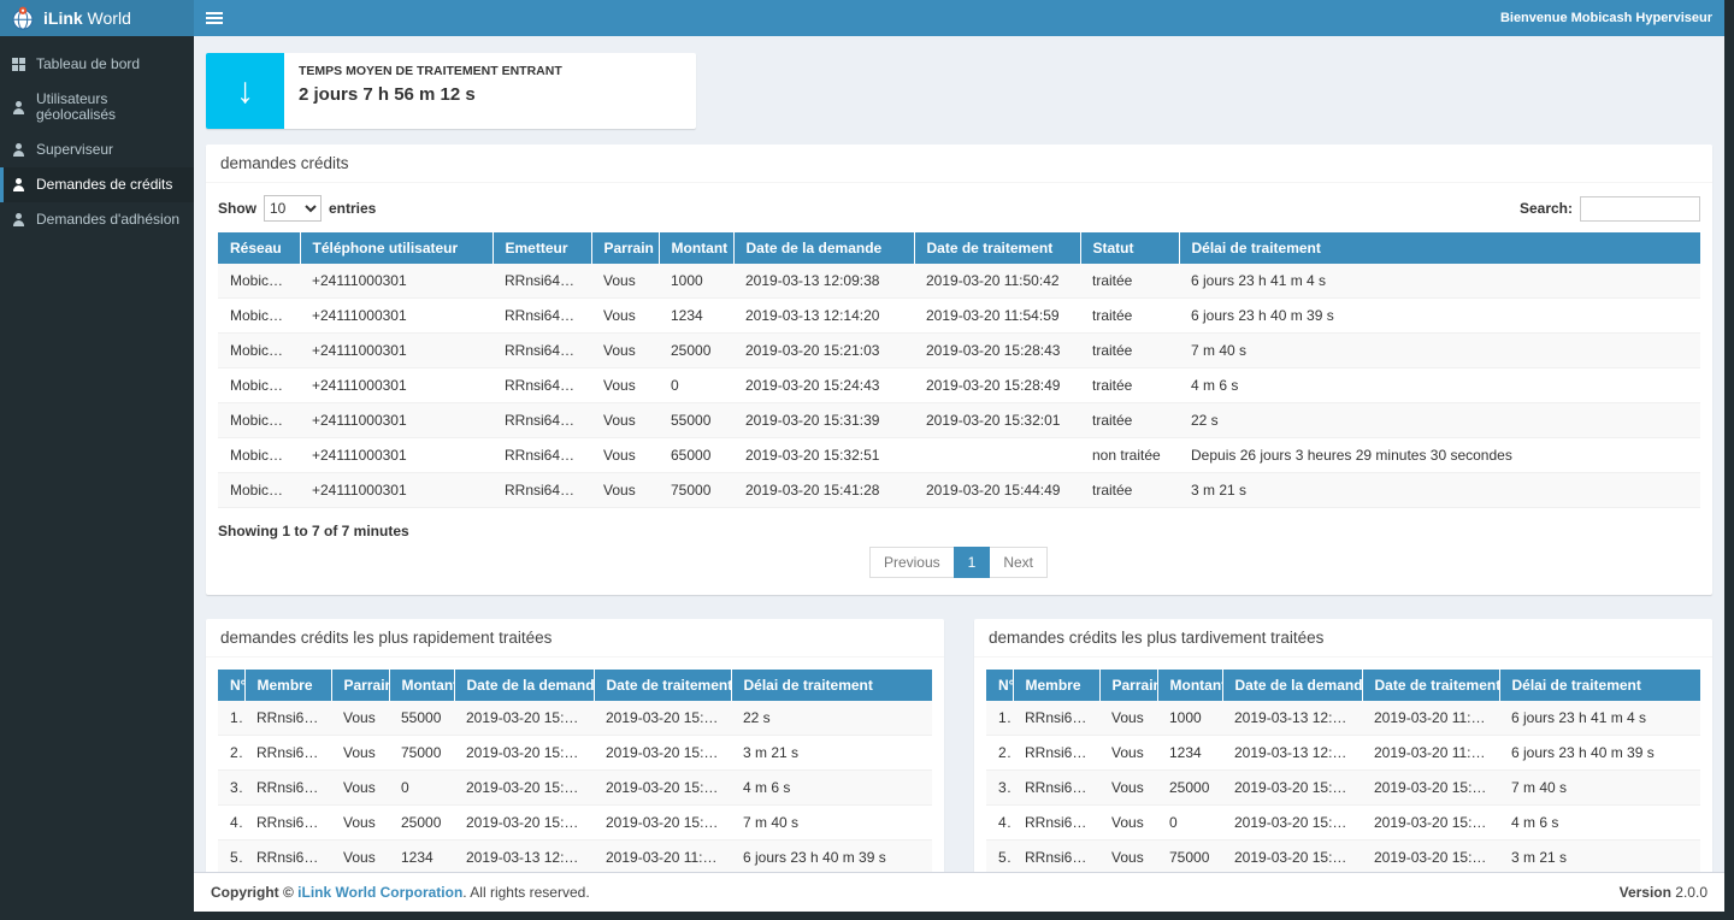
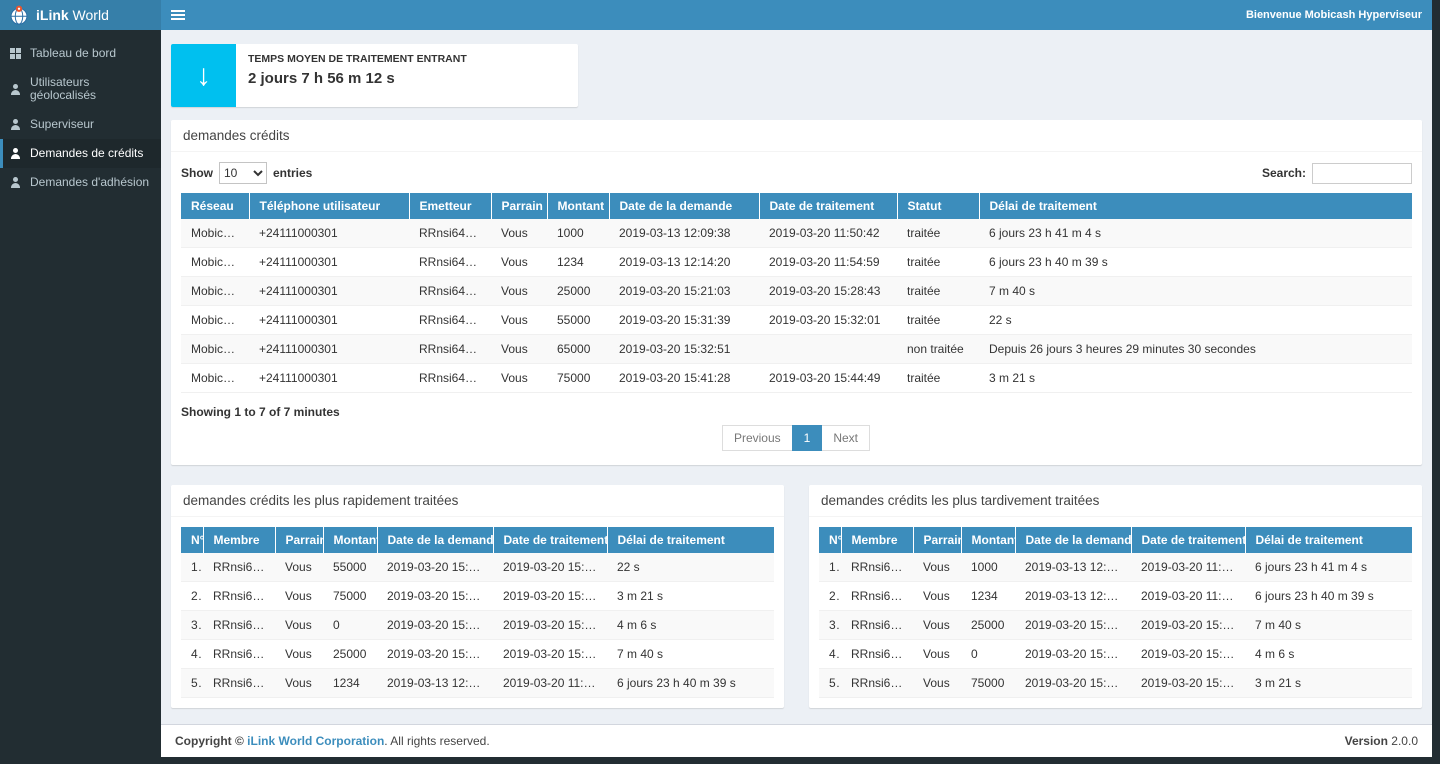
  iLink World
  Bienvenue Mobicash Hyperviseur
  Tableau de bord
  Utilisateurs géolocalisés
  Superviseur
  Demandes de crédits
  Demandes d'adhésion
  ↓
  TEMPS MOYEN DE TRAITEMENT ENTRANT
  2 jours 7 h 56 m 12 s
  demandes crédits
  Show
  10
  entries
  Search:
  Réseau	Téléphone utilisateur	Emetteur	Parrain	Montant	Date de la demande	Date de traitement	Statut	Délai de traitement
  Mobicash	+24111000301	RRnsi643dP	Vous	1000	2019-03-13 12:09:38	2019-03-20 11:50:42	traitée	6 jours 23 h 41 m 4 s
  Mobicash	+24111000301	RRnsi643dP	Vous	1234	2019-03-13 12:14:20	2019-03-20 11:54:59	traitée	6 jours 23 h 40 m 39 s
  Mobicash	+24111000301	RRnsi643dP	Vous	25000	2019-03-20 15:21:03	2019-03-20 15:28:43	traitée	7 m 40 s
- Mobicash	+24111000301	RRnsi643dP	Vous	0	2019-03-20 15:24:43	2019-03-20 15:28:49	traitée	4 m 6 s
  Mobicash	+24111000301	RRnsi643dP	Vous	55000	2019-03-20 15:31:39	2019-03-20 15:32:01	traitée	22 s
  Mobicash	+24111000301	RRnsi643dP	Vous	65000	2019-03-20 15:32:51		non traitée	Depuis 26 jours 3 heures 29 minutes 30 secondes
  Mobicash	+24111000301	RRnsi643dP	Vous	75000	2019-03-20 15:41:28	2019-03-20 15:44:49	traitée	3 m 21 s
  Showing 1 to 7 of 7 minutes
  Previous
  1
  Next
  demandes crédits les plus rapidement traitées
  N°	Membre	Parrai	Montan	Date de la demand	Date de traitement	Délai de traitement
  1	RRnsi643d	Vous	55000	2019-03-20 15:31:3	2019-03-20 15:32:0	22 s
  2	RRnsi643d	Vous	75000	2019-03-20 15:41:2	2019-03-20 15:44:4	3 m 21 s
  3	RRnsi643d	Vous	0	2019-03-20 15:24:4	2019-03-20 15:28:4	4 m 6 s
  4	RRnsi643d	Vous	25000	2019-03-20 15:21:0	2019-03-20 15:28:4	7 m 40 s
  5	RRnsi643d	Vous	1234	2019-03-13 12:14:2	2019-03-20 11:54:5	6 jours 23 h 40 m 39 s
  demandes crédits les plus tardivement traitées
  N°	Membre	Parrai	Montan	Date de la demand	Date de traitement	Délai de traitement
  1	RRnsi643d	Vous	1000	2019-03-13 12:09:3	2019-03-20 11:50:4	6 jours 23 h 41 m 4 s
  2	RRnsi643d	Vous	1234	2019-03-13 12:14:2	2019-03-20 11:54:5	6 jours 23 h 40 m 39 s
  3	RRnsi643d	Vous	25000	2019-03-20 15:21:0	2019-03-20 15:28:4	7 m 40 s
  4	RRnsi643d	Vous	0	2019-03-20 15:24:4	2019-03-20 15:28:4	4 m 6 s
  5	RRnsi643d	Vous	75000	2019-03-20 15:41:2	2019-03-20 15:44:4	3 m 21 s
  Copyright © iLink World Corporation. All rights reserved.
  Version 2.0.0
